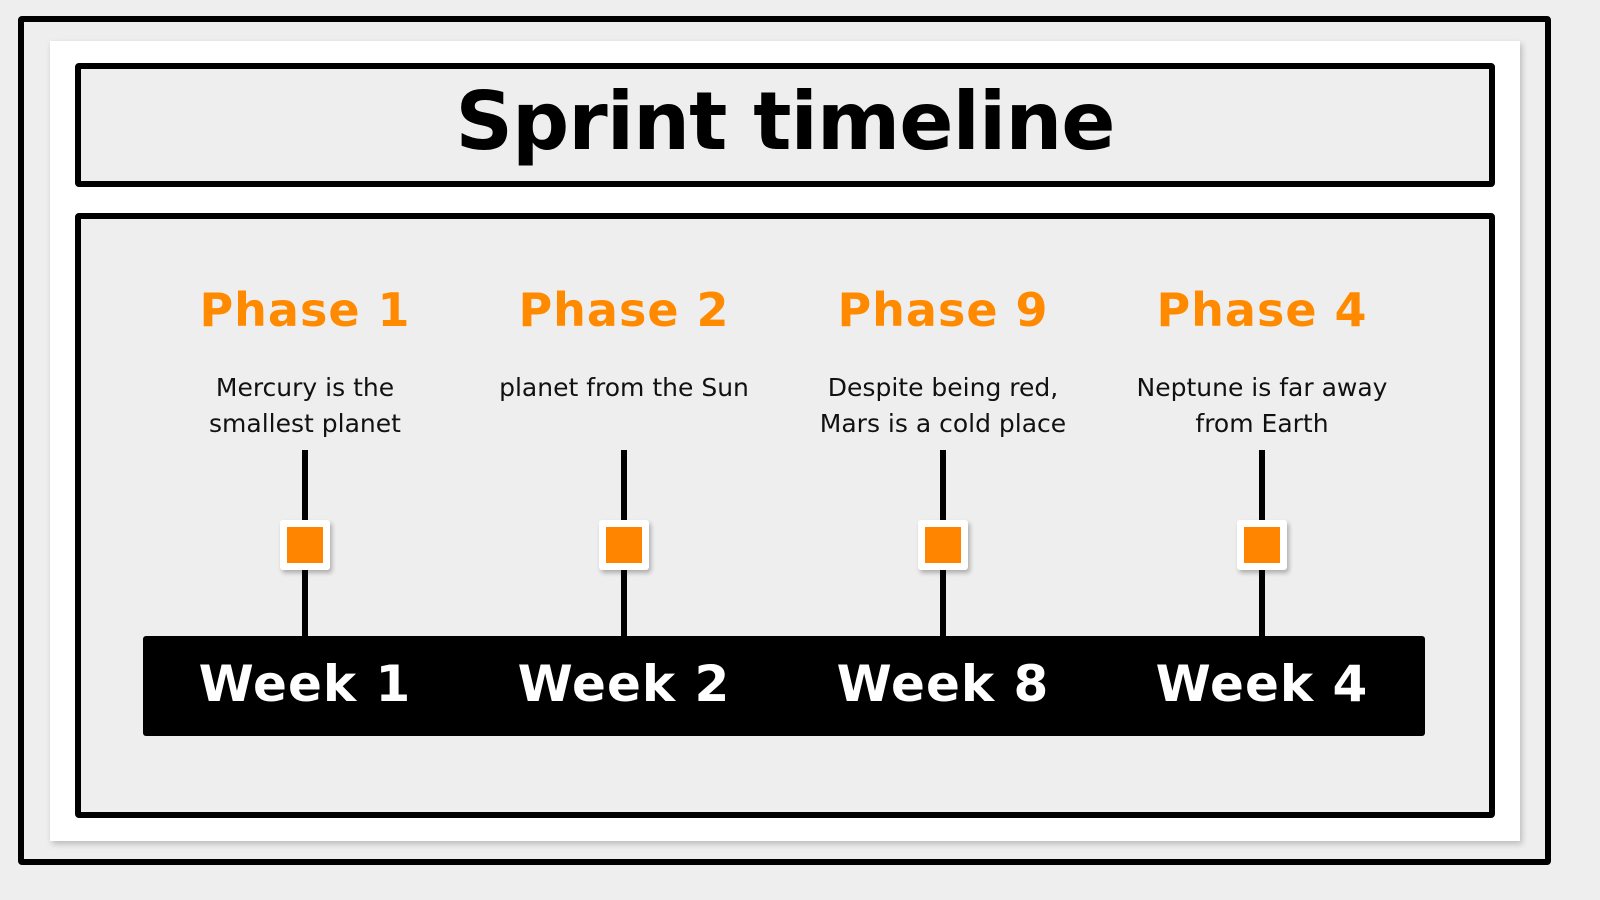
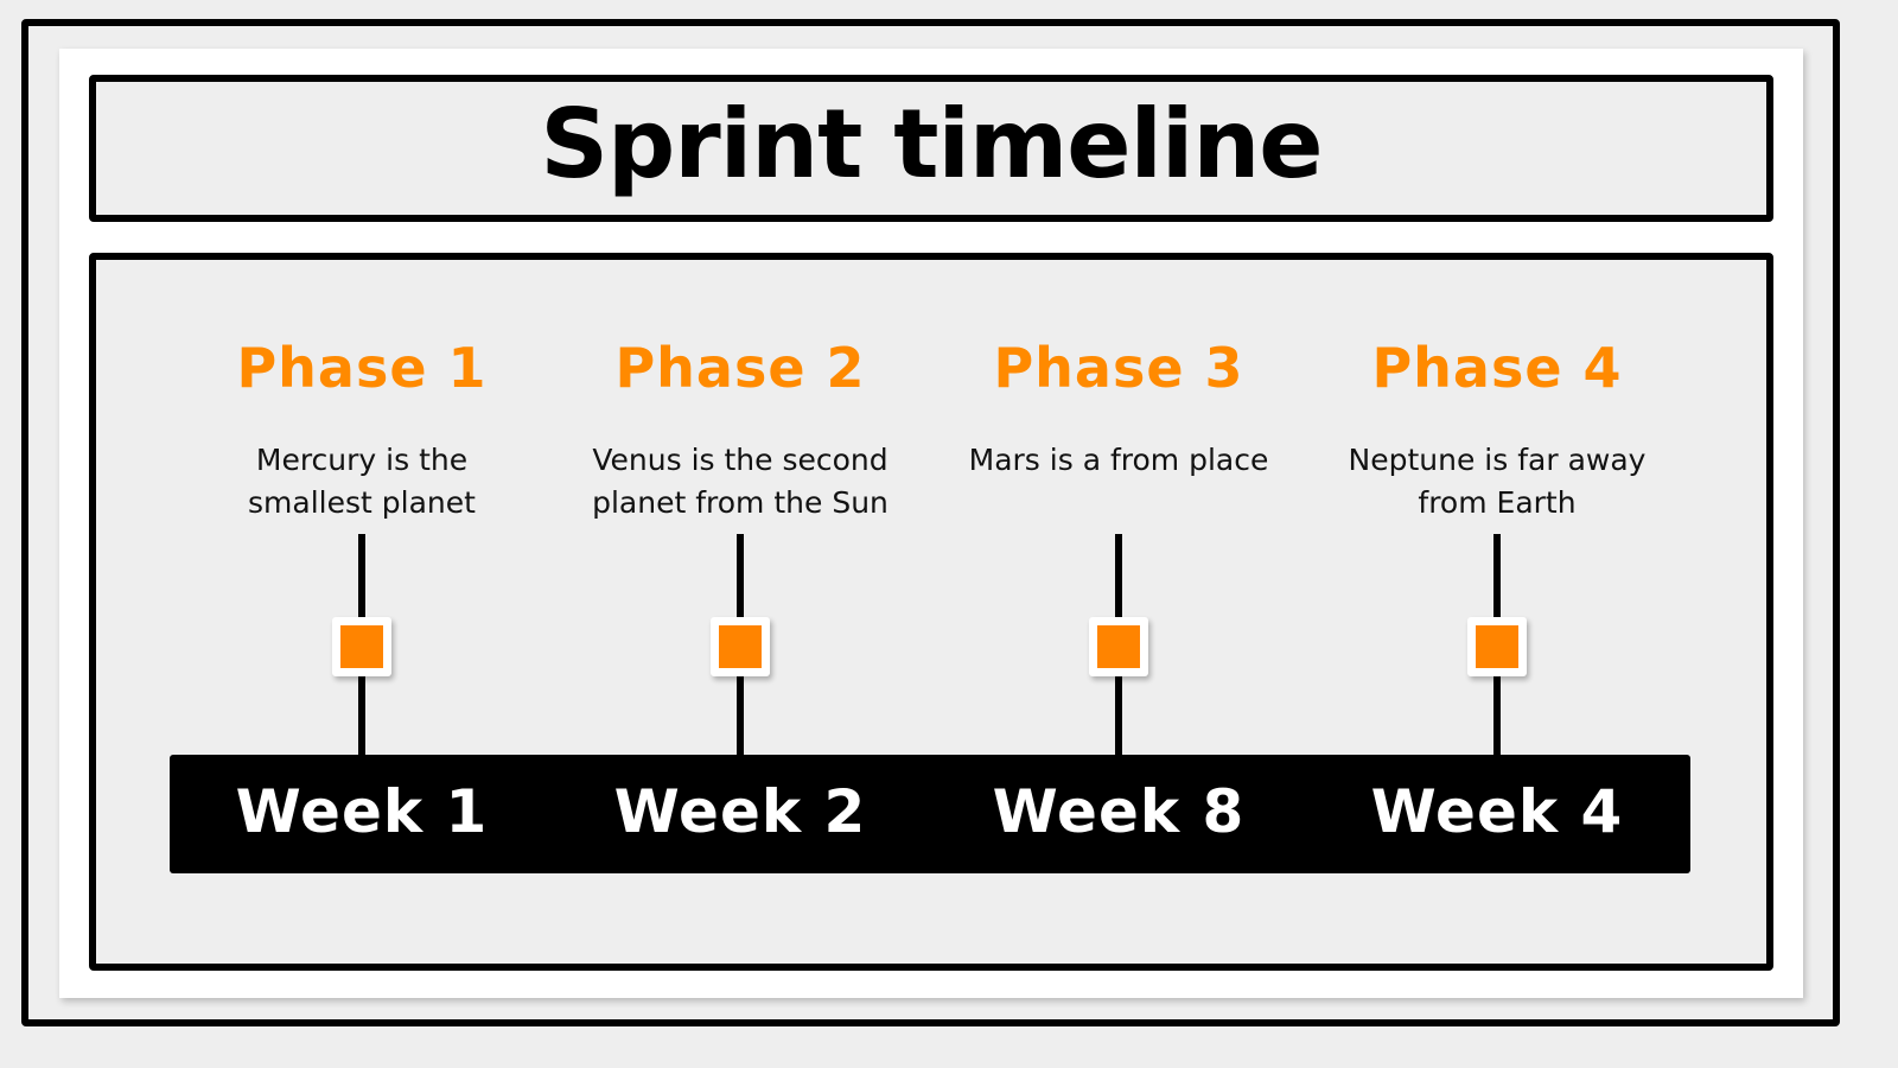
  Sprint timeline
  Phase 1
  Mercury is the
  smallest planet
  Phase 2
+ Venus is the second
  planet from the Sun
- Phase 9
+ Phase 3
- Despite being red,
- Mars is a cold place
+ Mars is a from place
  Phase 4
  Neptune is far away
  from Earth
  Week 1
  Week 2
  Week 8
  Week 4
